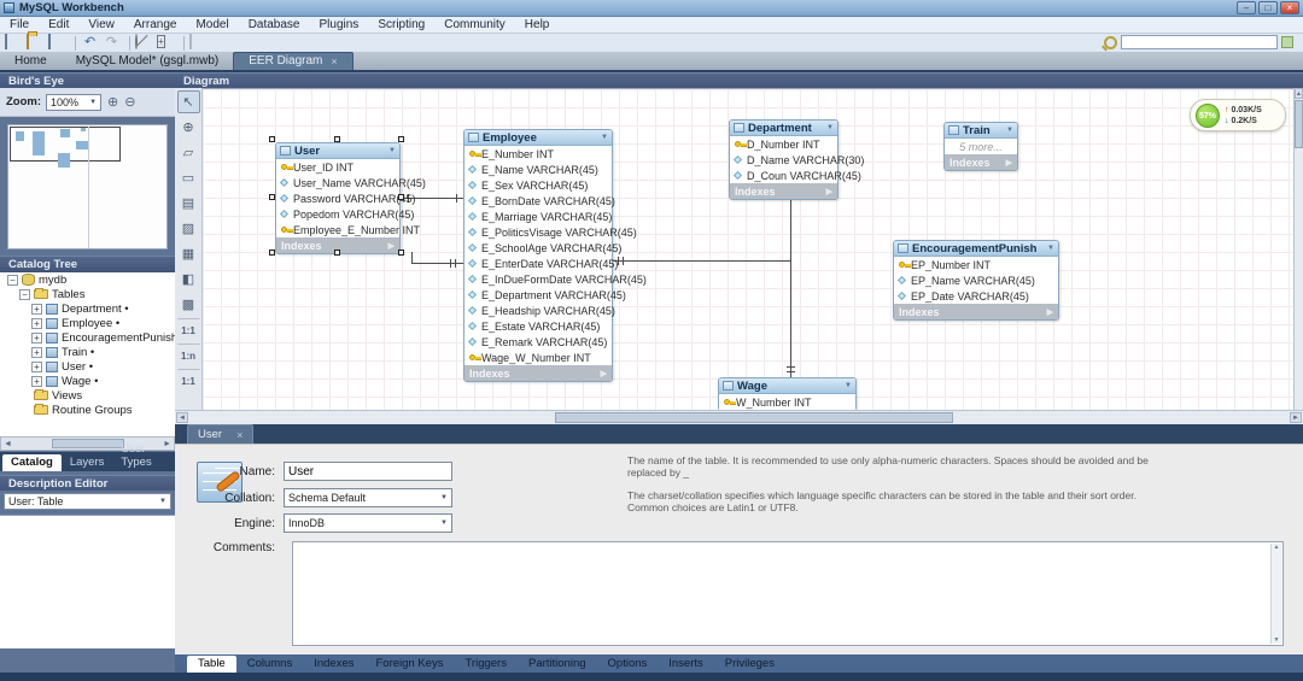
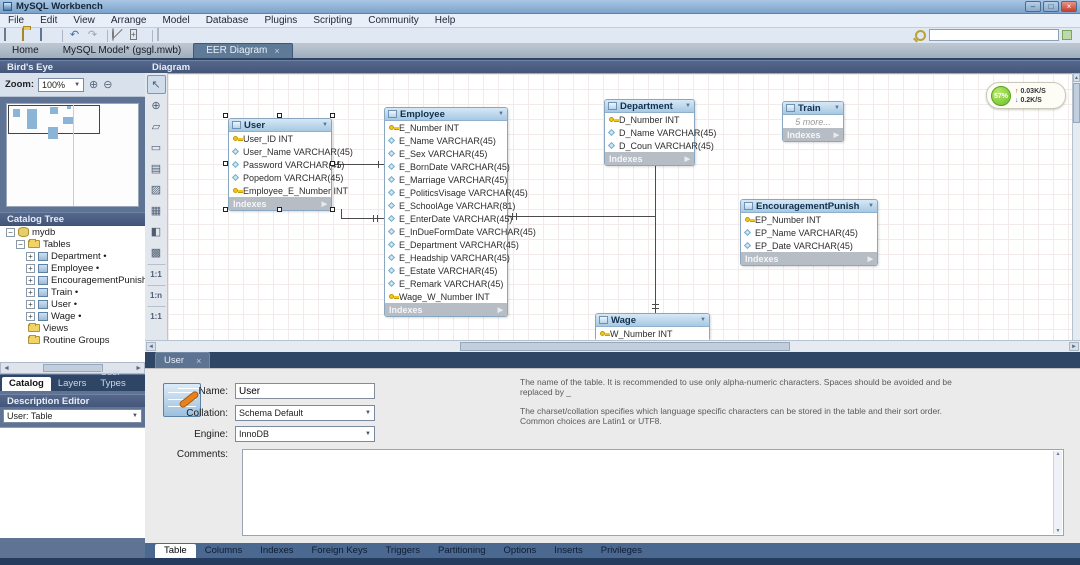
  MySQL Workbench
  –
  □
  ×
  File
  Edit
  View
  Arrange
  Model
  Database
  Plugins
  Scripting
  Community
  Help
  ↶
  ↷
  +
  Home
  MySQL Model* (gsgl.mwb)
  EER Diagram
  ×
  Bird's Eye
  Zoom:
  100%
  ⊕
  ⊖
  Catalog Tree
  −
  mydb
  −
  Tables
  +
  Department •
  +
  Employee •
  +
  EncouragementPunis
  +
  Train •
  +
  User •
  +
  Wage •
  Views
  Routine Groups
  Catalog
  Layers
  User Types
  Description Editor
  User: Table
  Diagram
  ↖
  ⊕
  ▱
  ▭
  ▤
  ▨
  ▦
  ◧
  ▩
  1:1
  1:n
  1:1
  User
  User_ID INT
  User_Name VARCHAR(45)
  Password VARCHAR5)
  Popedom VARCHAR(45)
  Employee_E_Number INT
  Indexes
  Employee
  E_Number INT
  E_Name VARCHAR(45)
  E_Sex VARCHAR(45)
  E_BornDate VARCHAR(45)
  E_Marriage VARCHAR(45)
  E_PoliticsVisage VARCHAR(45)
- E_SchoolAge VARCHAR(45)
+ E_SchoolAge VARCHAR(81)
  E_EnterDate VARCHAR(45)
  E_InDueFormDate VARCHAR(45)
  E_Department VARCHAR(45)
  E_Headship VARCHAR(45)
  E_Estate VARCHAR(45)
  E_Remark VARCHAR(45)
  Wage_W_Number INT
  Indexes
  Department
  D_Number INT
- D_Name VARCHAR(30)
+ D_Name VARCHAR(45)
  D_Coun VARCHAR(45)
  Indexes
  Train
  5 more...
  Indexes
  EncouragementPunish
  EP_Number INT
  EP_Name VARCHAR(45)
  EP_Date VARCHAR(45)
  Indexes
  Wage
  W_Number INT
  User
  ×
  Name:
  User
  Collation:
  Schema Default
  Engine:
  InnoDB
  Comments:
  The name of the table. It is recommended to use only alpha-numeric characters. Spaces should be avoided and be replaced by _
  The charset/collation specifies which language specific characters can be stored in the table and their sort order. Common choices are Latin1 or UTF8.
  Table
  Columns
  Indexes
  Foreign Keys
  Triggers
  Partitioning
  Options
  Inserts
  Privileges
